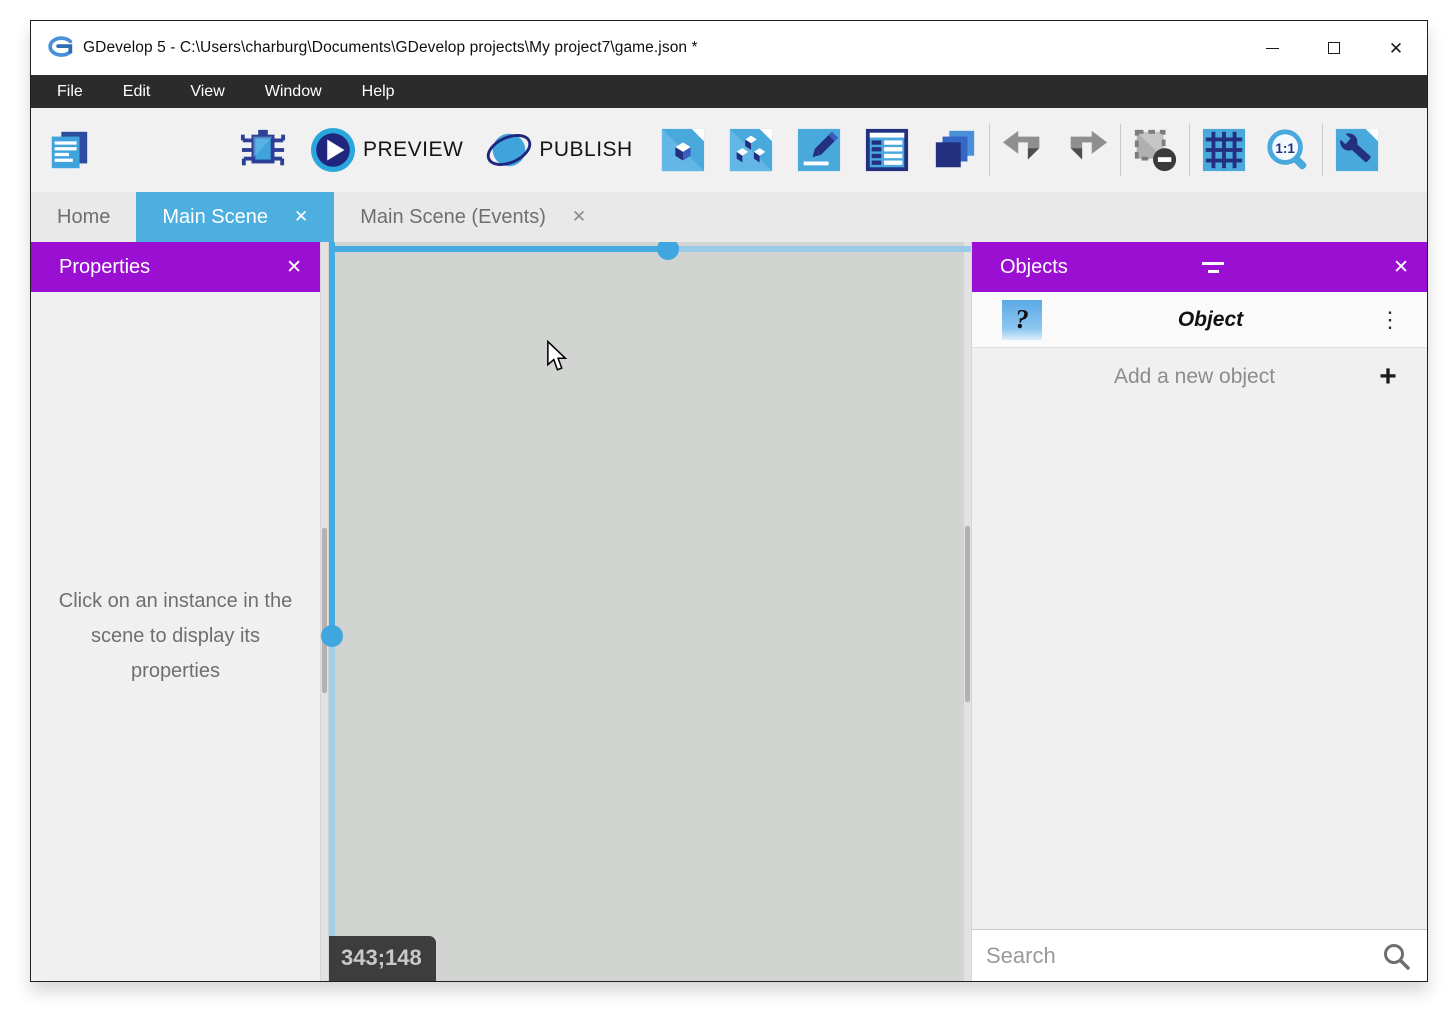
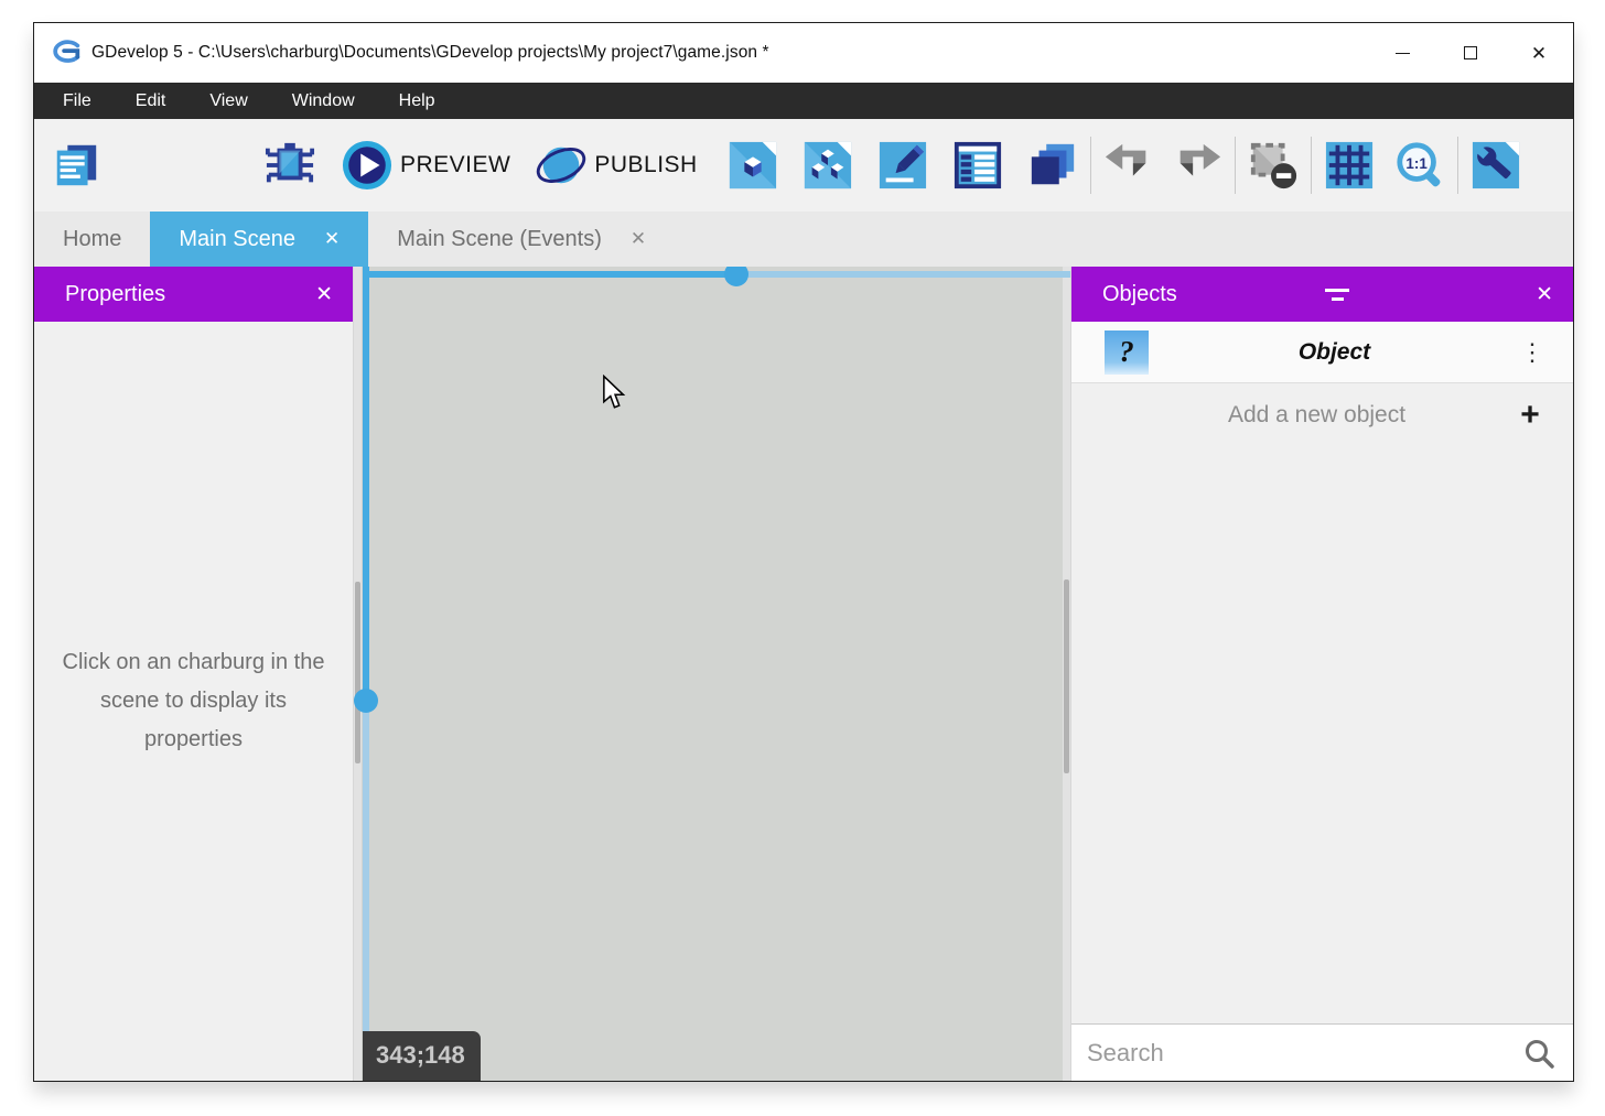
  GDevelop 5 - C:\Users\charburg\Documents\GDevelop projects\My project7\game.json *
  ✕
  File
  Edit
  View
  Window
  Help
  PREVIEW
  PUBLISH
  1:1
  Home
  Main Scene
  ✕
  Main Scene (Events)
  ✕
  Properties
  ✕
- Click on an instance in the scene to display its properties
+ Click on an charburg in the scene to display its properties
  343;148
  Objects
  ✕
  ?
  Object
  ⋮
  Add a new object
  +
  Search
